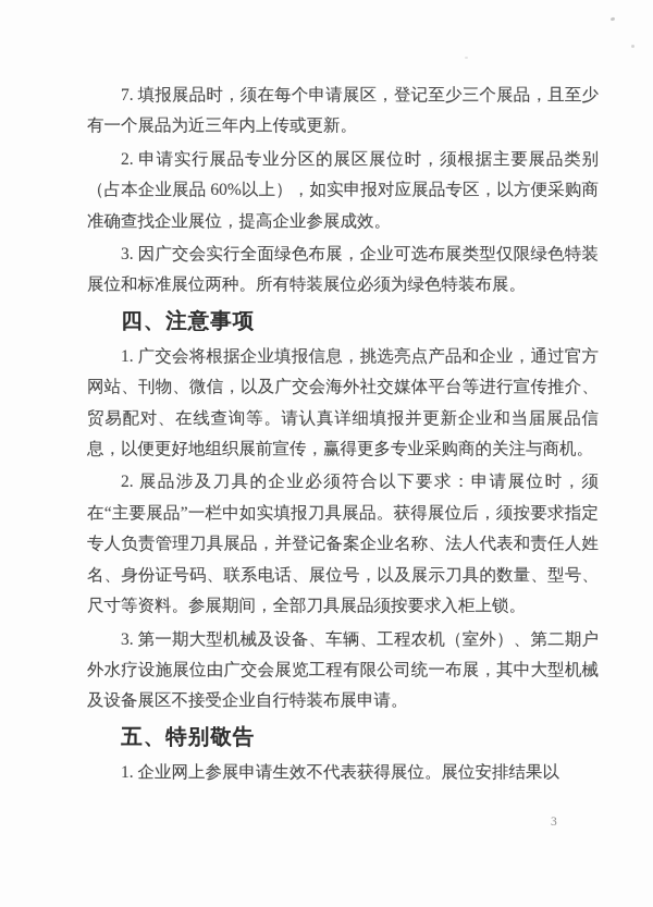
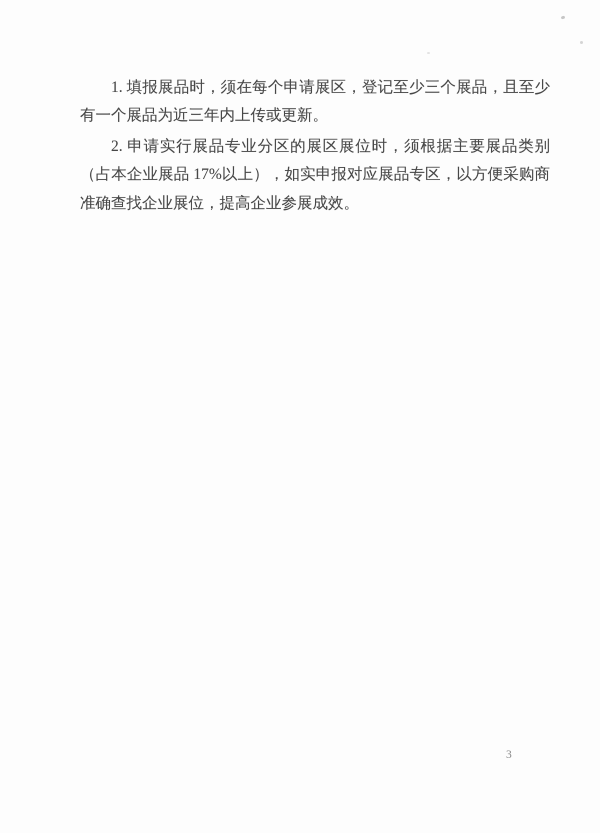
- 7. 填报展品时，须在每个申请展区，登记至少三个展品，且至少有一个展品为近三年内上传或更新。
+ 1. 填报展品时，须在每个申请展区，登记至少三个展品，且至少有一个展品为近三年内上传或更新。
- 2. 申请实行展品专业分区的展区展位时，须根据主要展品类别（占本企业展品 60%以上），如实申报对应展品专区，以方便采购商准确查找企业展位，提高企业参展成效。
+ 2. 申请实行展品专业分区的展区展位时，须根据主要展品类别（占本企业展品 17%以上），如实申报对应展品专区，以方便采购商准确查找企业展位，提高企业参展成效。
- 3. 因广交会实行全面绿色布展，企业可选布展类型仅限绿色特装展位和标准展位两种。所有特装展位必须为绿色特装布展。
- 四、注意事项
- 1. 广交会将根据企业填报信息，挑选亮点产品和企业，通过官方网站、刊物、微信，以及广交会海外社交媒体平台等进行宣传推介、贸易配对、在线查询等。请认真详细填报并更新企业和当届展品信息，以便更好地组织展前宣传，赢得更多专业采购商的关注与商机。
- 2. 展品涉及刀具的企业必须符合以下要求：申请展位时，须在“主要展品”一栏中如实填报刀具展品。获得展位后，须按要求指定专人负责管理刀具展品，并登记备案企业名称、法人代表和责任人姓名、身份证号码、联系电话、展位号，以及展示刀具的数量、型号、尺寸等资料。参展期间，全部刀具展品须按要求入柜上锁。
- 3. 第一期大型机械及设备、车辆、工程农机（室外）、第二期户外水疗设施展位由广交会展览工程有限公司统一布展，其中大型机械及设备展区不接受企业自行特装布展申请。
- 五、特别敬告
- 1. 企业网上参展申请生效不代表获得展位。展位安排结果以
  3
